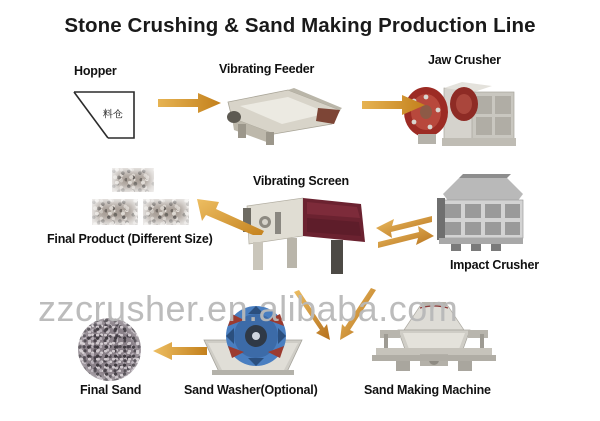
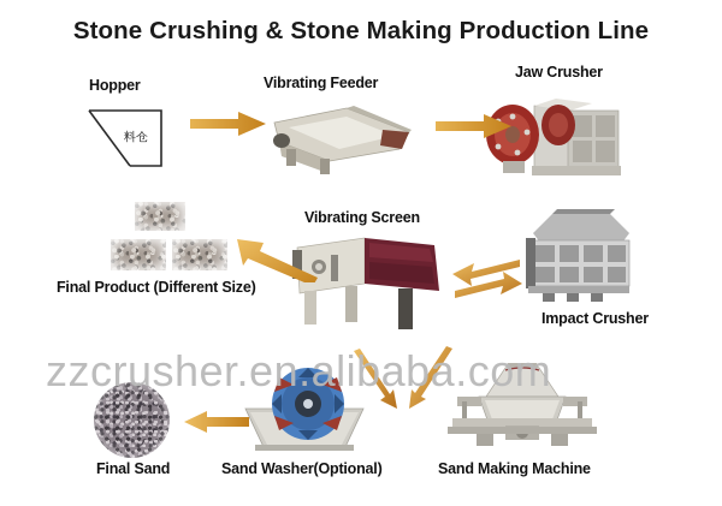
- Stone Crushing & Sand Making Production Line
+ Stone Crushing & Stone Making Production Line
  Hopper
  料仓
  Vibrating Feeder
  Jaw Crusher
  Final Product (Different Size)
  Vibrating Screen
  Impact Crusher
  Final Sand
  Sand Washer(Optional)
  Sand Making Machine
  zzcrusher.en.alibaba.com
